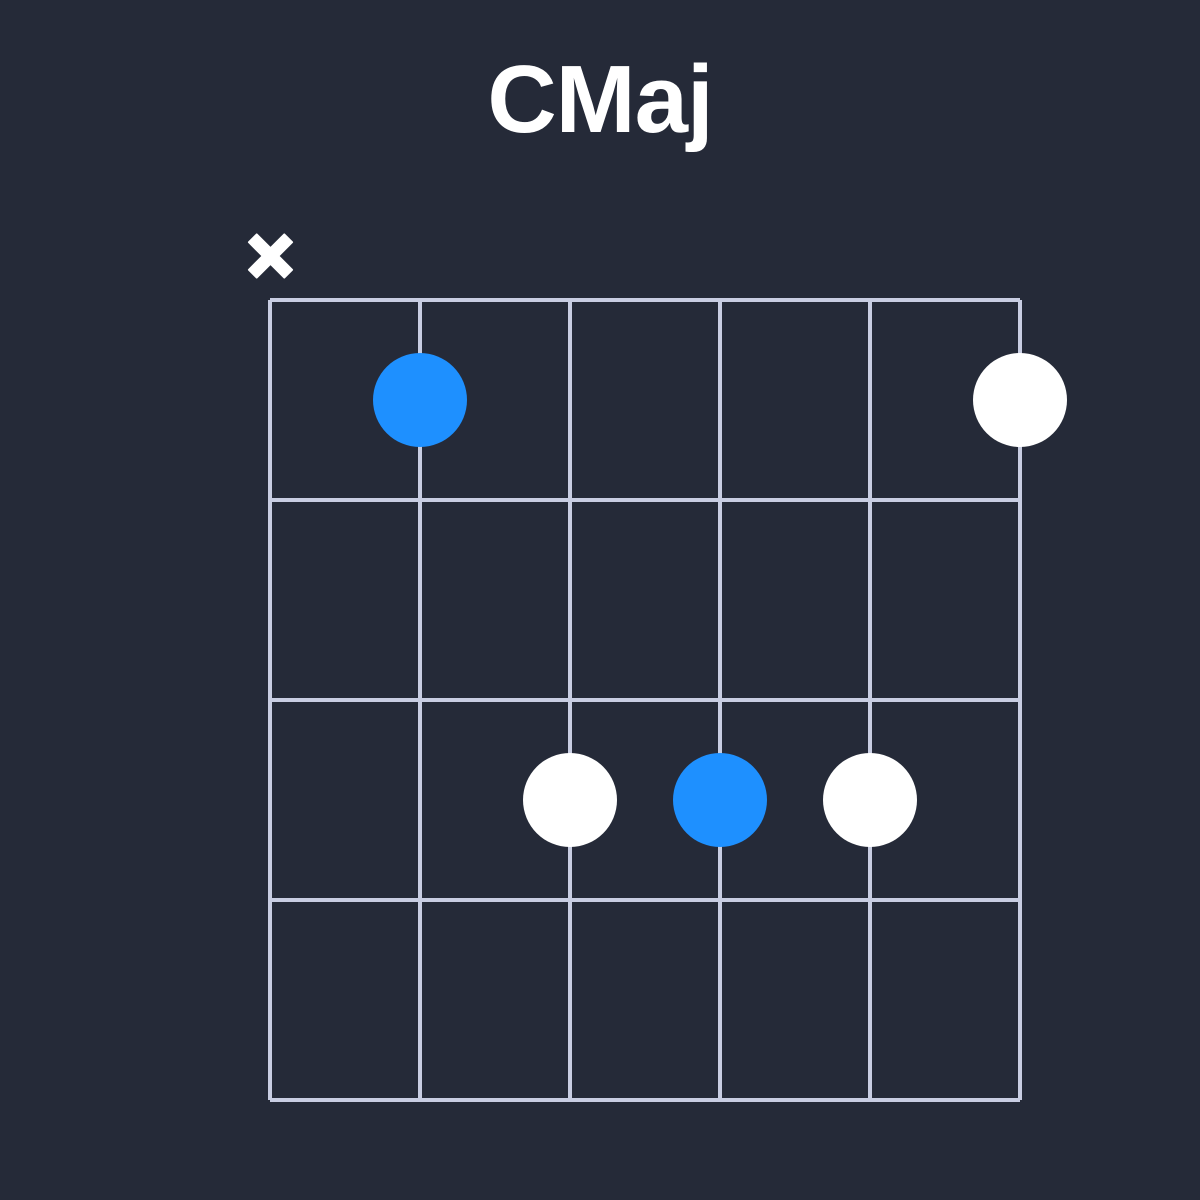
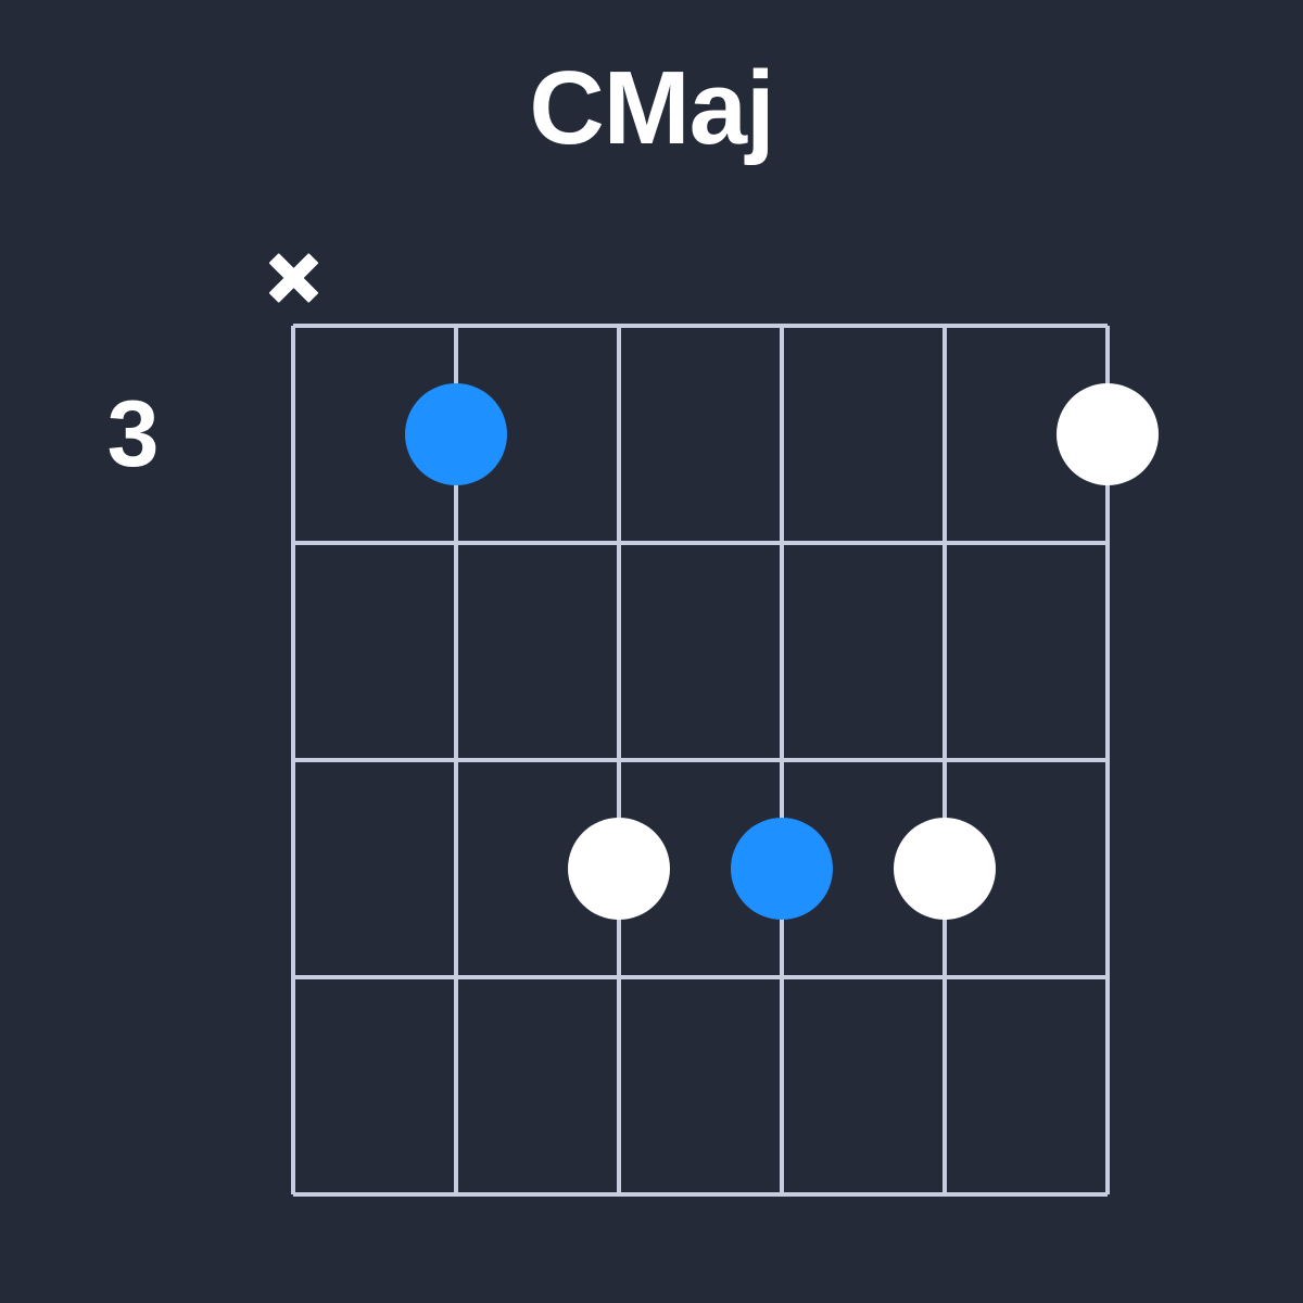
  CMaj
+ 3
